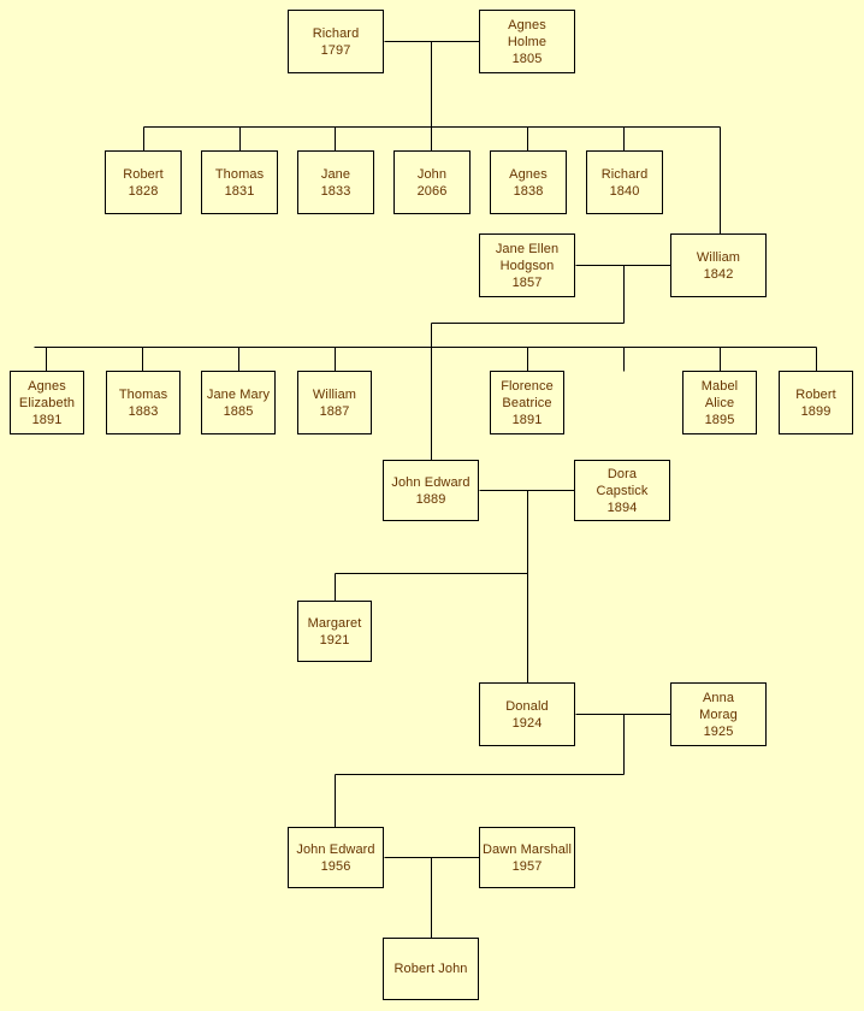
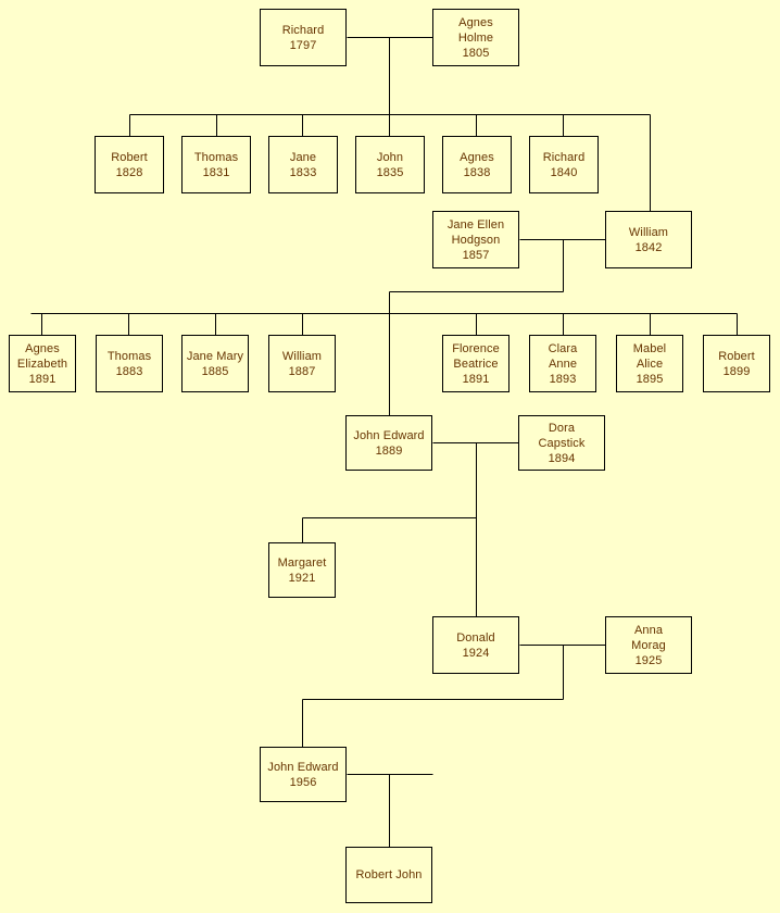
  Richard
  1797
  Agnes
  Holme
  1805
  Robert
  1828
  Thomas
  1831
  Jane
  1833
  John
- 2066
+ 1835
  Agnes
  1838
  Richard
  1840
  William
  1842
  Jane Ellen
  Hodgson
  1857
  Agnes
  Elizabeth
  1891
  Thomas
  1883
  Jane Mary
  1885
  William
  1887
  Florence
  Beatrice
  1891
+ Clara
+ Anne
+ 1893
  Mabel
  Alice
  1895
  Robert
  1899
  John Edward
  1889
  Dora
  Capstick
  1894
  Margaret
  1921
  Donald
  1924
  Anna
  Morag
  1925
  John Edward
  1956
- Dawn Marshall
- 1957
  Robert John
